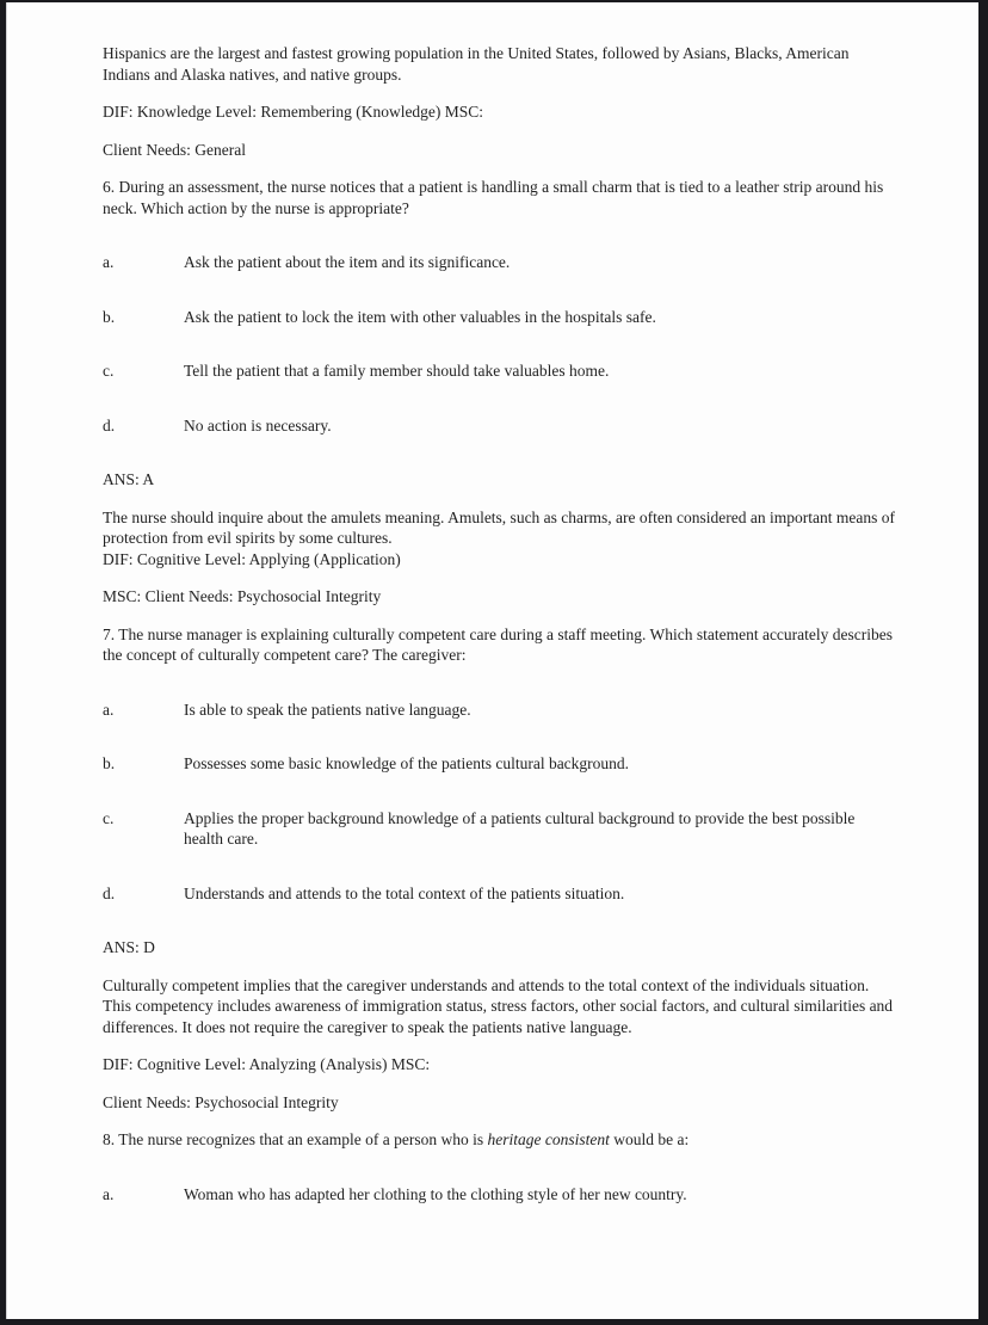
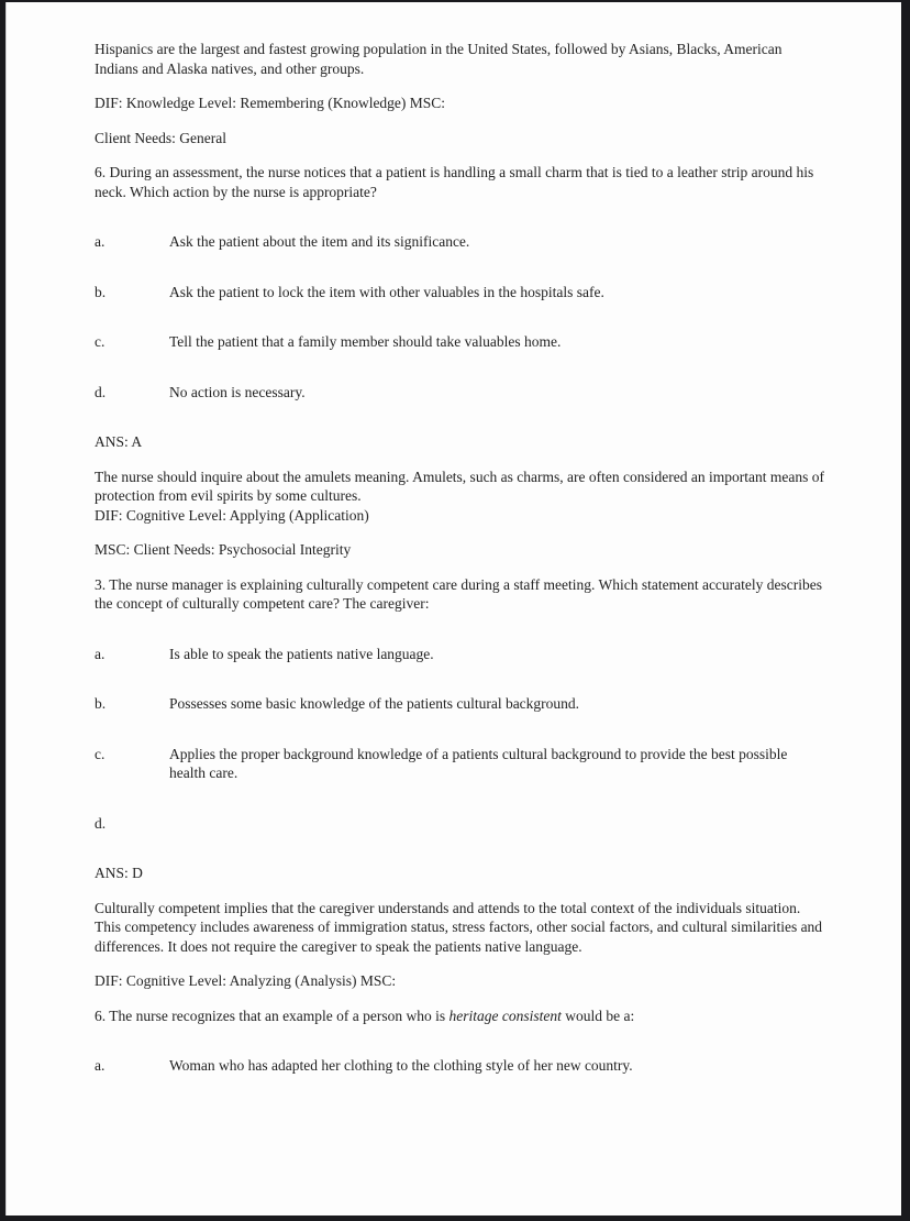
- Hispanics are the largest and fastest growing population in the United States, followed by Asians, Blacks, American Indians and Alaska natives, and native groups.
+ Hispanics are the largest and fastest growing population in the United States, followed by Asians, Blacks, American Indians and Alaska natives, and other groups.
  DIF: Knowledge Level: Remembering (Knowledge) MSC:
  Client Needs: General
  6. During an assessment, the nurse notices that a patient is handling a small charm that is tied to a leather strip around his neck. Which action by the nurse is appropriate?
  a.
  Ask the patient about the item and its significance.
  b.
  Ask the patient to lock the item with other valuables in the hospitals safe.
  c.
  Tell the patient that a family member should take valuables home.
  d.
  No action is necessary.
  ANS: A
  The nurse should inquire about the amulets meaning. Amulets, such as charms, are often considered an important means of protection from evil spirits by some cultures.
  DIF: Cognitive Level: Applying (Application)
  MSC: Client Needs: Psychosocial Integrity
- 7. The nurse manager is explaining culturally competent care during a staff meeting. Which statement accurately describes the concept of culturally competent care? The caregiver:
+ 3. The nurse manager is explaining culturally competent care during a staff meeting. Which statement accurately describes the concept of culturally competent care? The caregiver:
  a.
  Is able to speak the patients native language.
  b.
  Possesses some basic knowledge of the patients cultural background.
  c.
  Applies the proper background knowledge of a patients cultural background to provide the best possible health care.
  d.
- Understands and attends to the total context of the patients situation.
  ANS: D
  Culturally competent implies that the caregiver understands and attends to the total context of the individuals situation. This competency includes awareness of immigration status, stress factors, other social factors, and cultural similarities and differences. It does not require the caregiver to speak the patients native language.
  DIF: Cognitive Level: Analyzing (Analysis) MSC:
- Client Needs: Psychosocial Integrity
- 8. The nurse recognizes that an example of a person who is heritage consistent would be a:
+ 6. The nurse recognizes that an example of a person who is heritage consistent would be a:
  a.
  Woman who has adapted her clothing to the clothing style of her new country.
